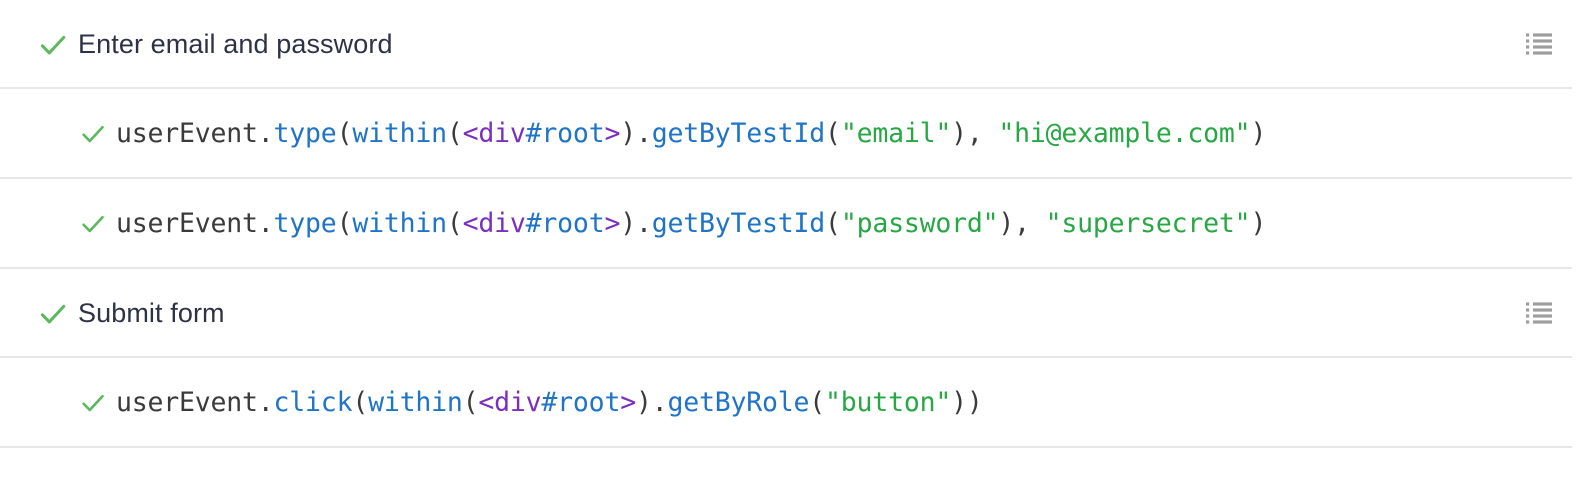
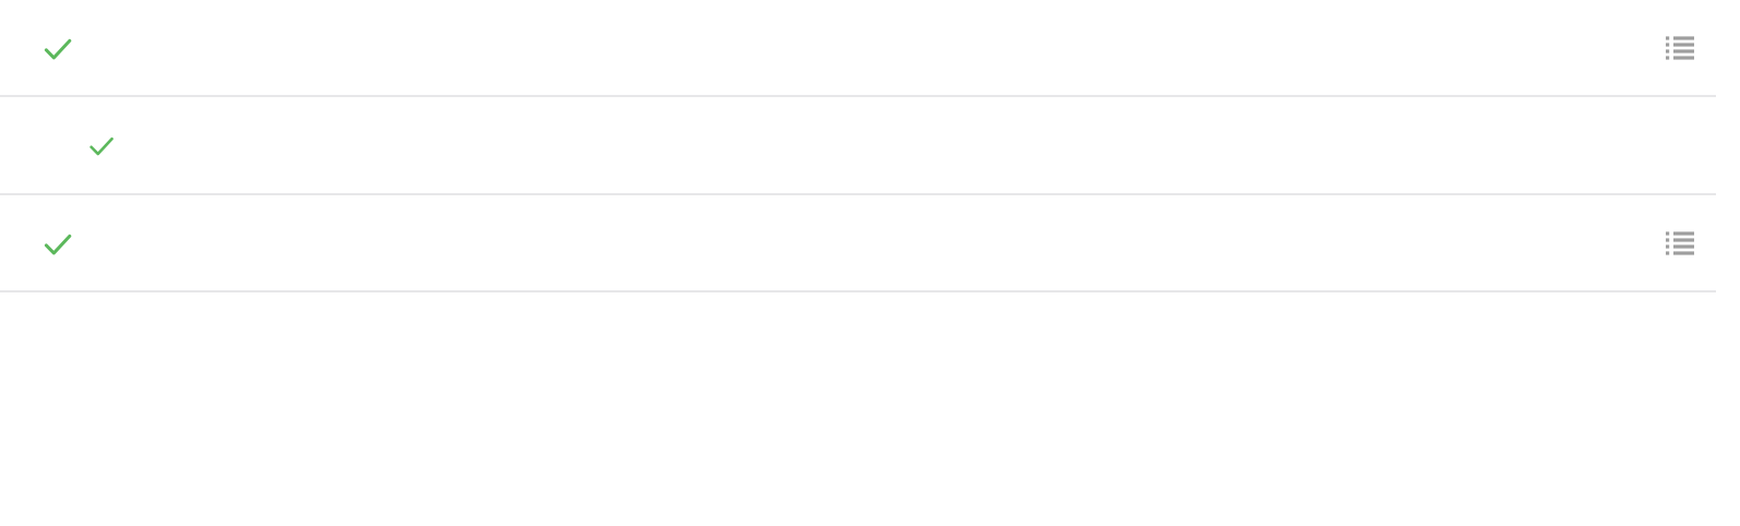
- Enter email and password
- userEvent.type(within(<div#root>).getByTestId("email"), "hi@example.com")
- userEvent.type(within(<div#root>).getByTestId("password"), "supersecret")
- Submit form
- userEvent.click(within(<div#root>).getByRole("button"))
